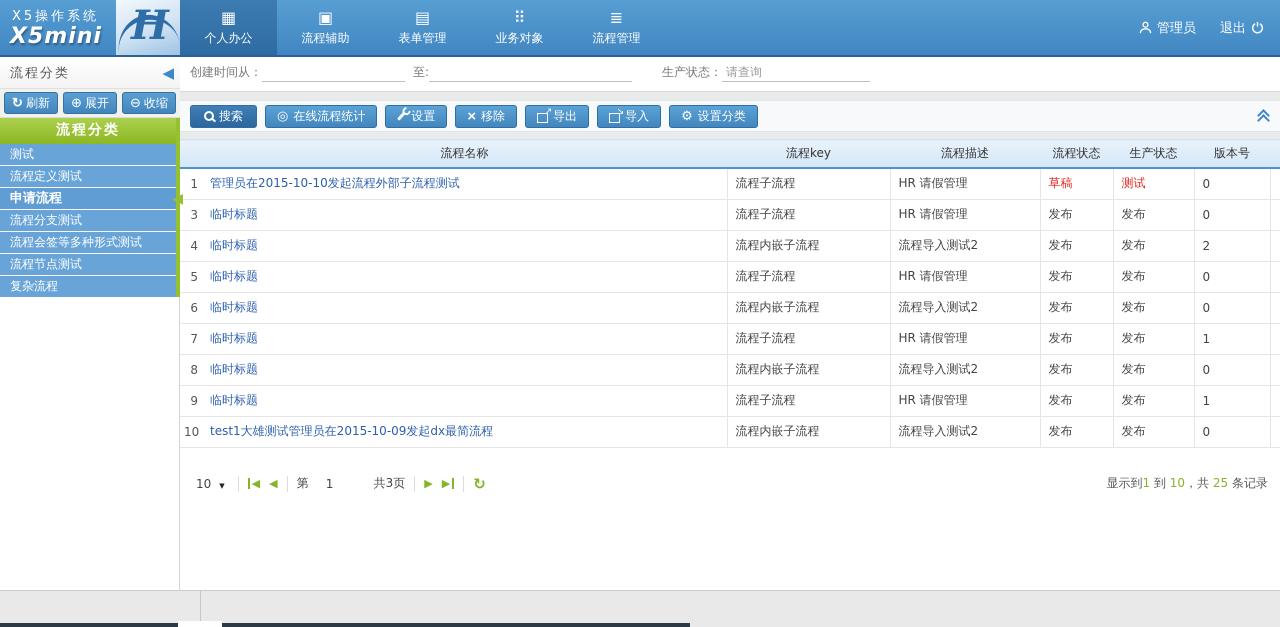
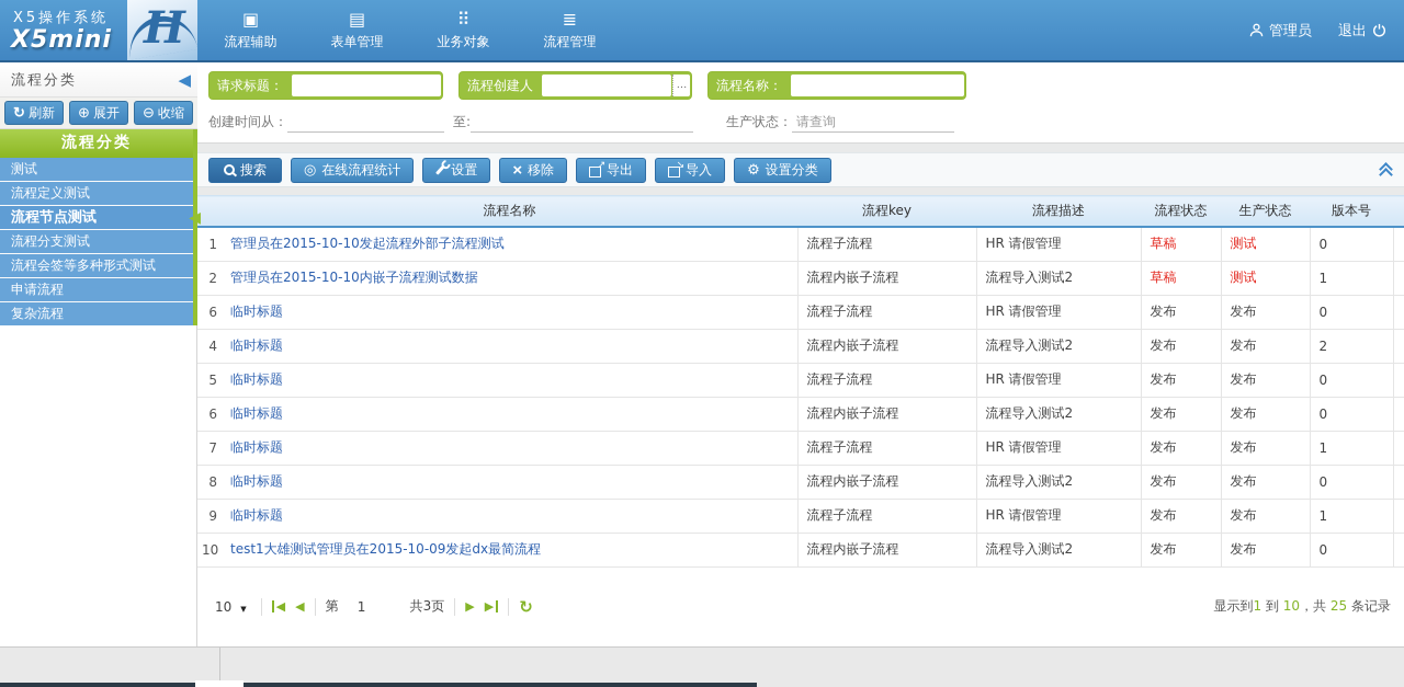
  X5操作系统
  X5mini
  H
- ▦
- 个人办公
  ▣
  流程辅助
  ▤
  表单管理
  ⠿
  业务对象
  ≣
  流程管理
  管理员
  退出
  流程分类
  刷新
  展开
  收缩
  流程分类
  测试
  流程定义测试
- 申请流程
+ 流程节点测试
  流程分支测试
  流程会签等多种形式测试
- 流程节点测试
+ 申请流程
  复杂流程
+ 请求标题：
+ 流程创建人
+ …
+ 流程名称：
  创建时间从：
  至:
  生产状态：
  请查询
  搜索
  在线流程统计
  设置
  移除
  导出
  导入
  设置分类
  	流程名称	流程key	流程描述	流程状态	生产状态	版本号
  1	管理员在2015-10-10发起流程外部子流程测试	流程子流程	HR 请假管理	草稿	测试	0
+ 2	管理员在2015-10-10内嵌子流程测试数据	流程内嵌子流程	流程导入测试2	草稿	测试	1
- 3	临时标题	流程子流程	HR 请假管理	发布	发布	0
+ 6	临时标题	流程子流程	HR 请假管理	发布	发布	0
  4	临时标题	流程内嵌子流程	流程导入测试2	发布	发布	2
  5	临时标题	流程子流程	HR 请假管理	发布	发布	0
  6	临时标题	流程内嵌子流程	流程导入测试2	发布	发布	0
  7	临时标题	流程子流程	HR 请假管理	发布	发布	1
  8	临时标题	流程内嵌子流程	流程导入测试2	发布	发布	0
  9	临时标题	流程子流程	HR 请假管理	发布	发布	1
  10	test1大雄测试管理员在2015-10-09发起dx最简流程	流程内嵌子流程	流程导入测试2	发布	发布	0
  10
  第
  1
  共3页
  显示到1 到 10，共 25 条记录
